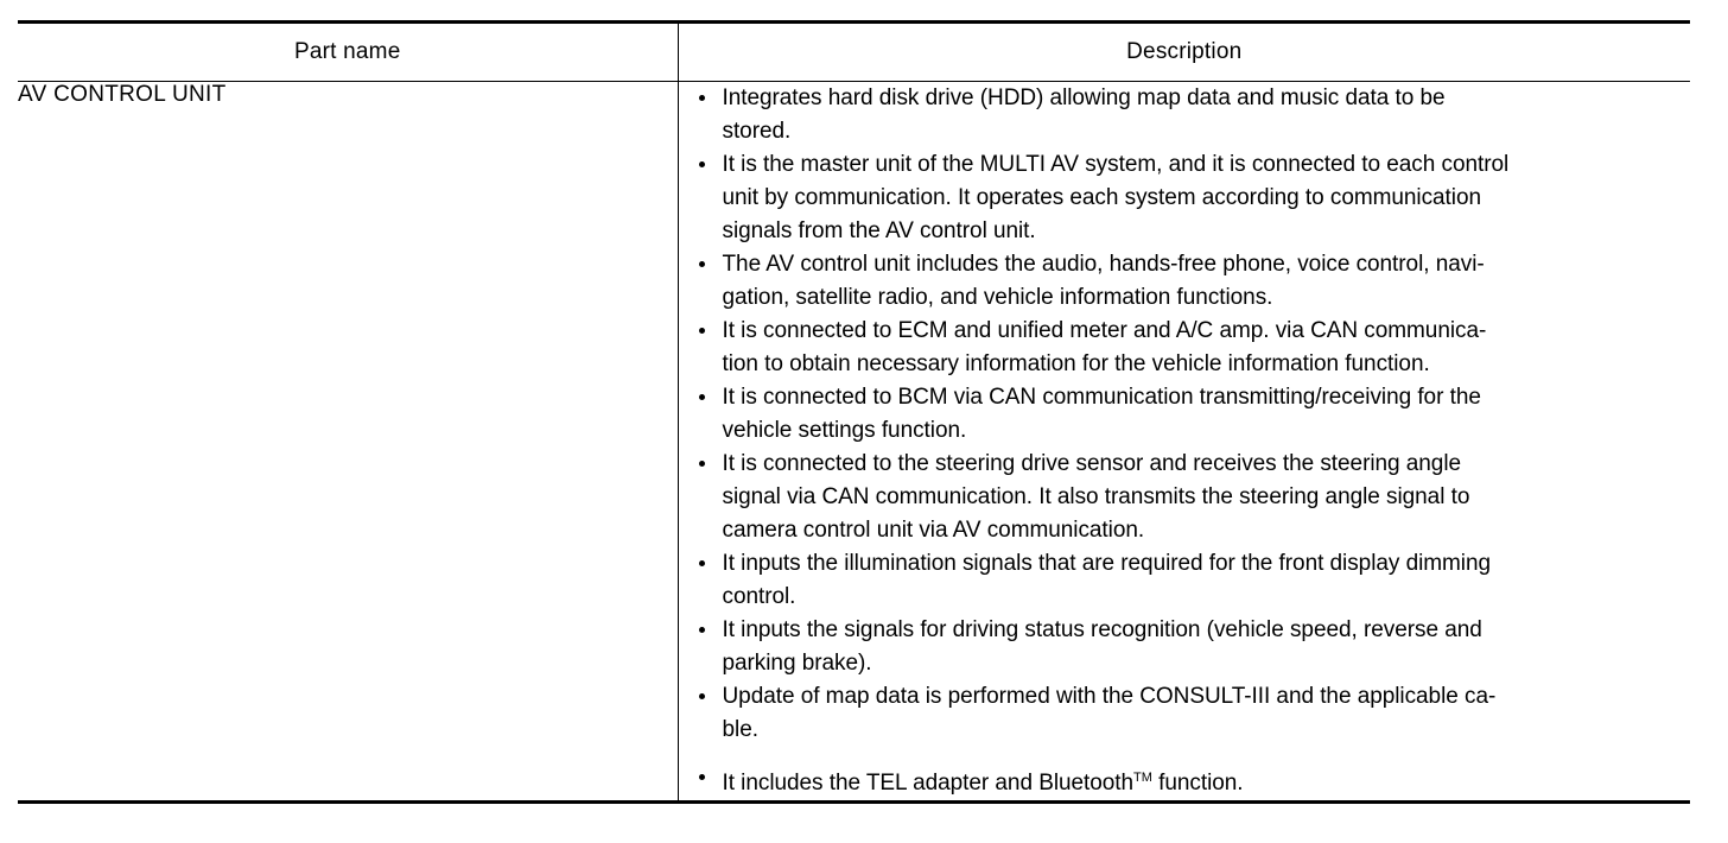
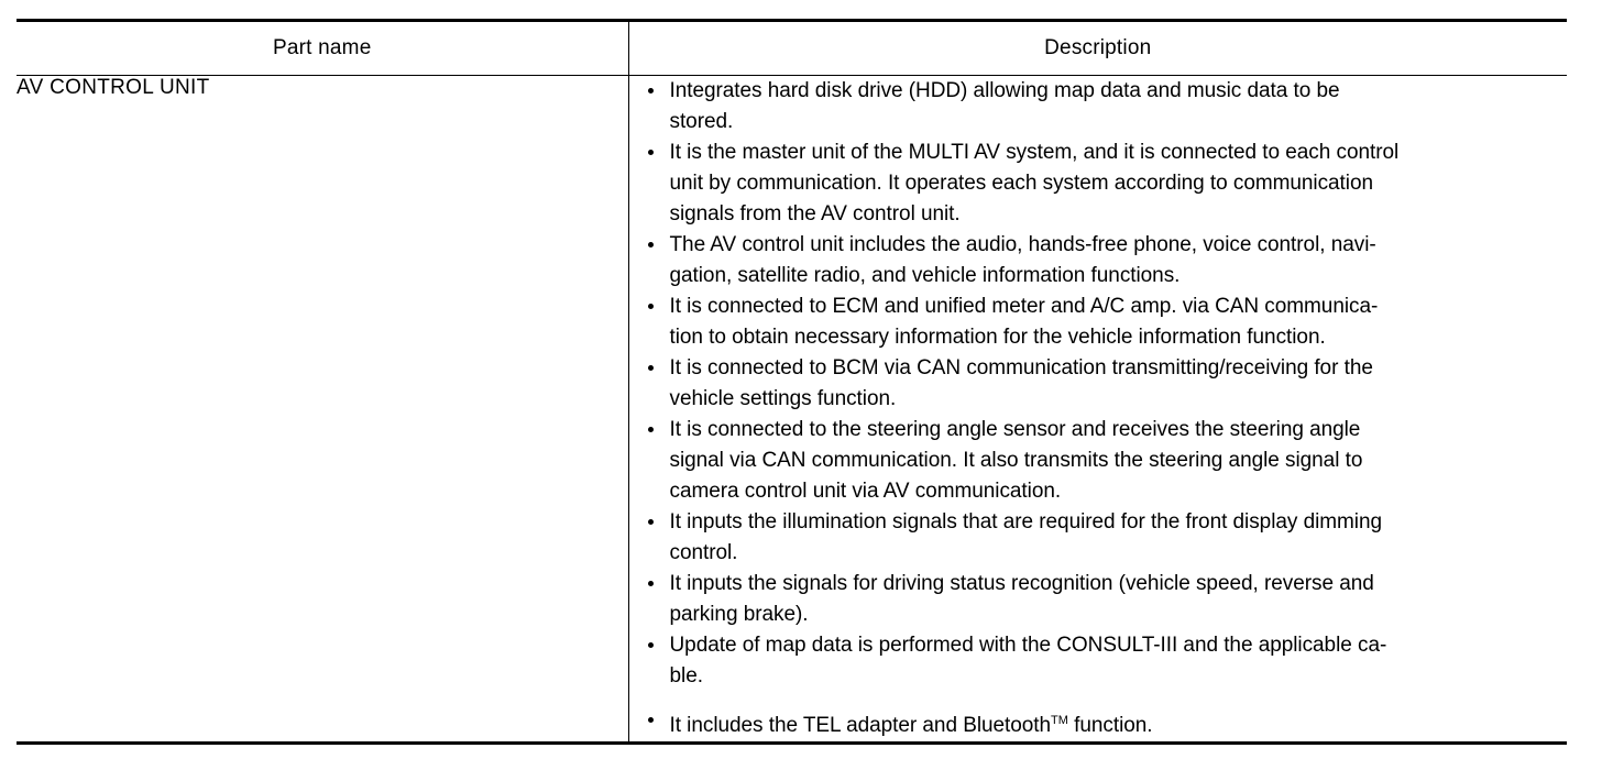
  Part name	Description
- AV CONTROL UNIT	Integrates hard disk drive (HDD) allowing map data and music data to be stored. It is the master unit of the MULTI AV system, and it is connected to each control unit by communication. It operates each system according to communication signals from the AV control unit. The AV control unit includes the audio, hands-free phone, voice control, navi- gation, satellite radio, and vehicle information functions. It is connected to ECM and unified meter and A/C amp. via CAN communica- tion to obtain necessary information for the vehicle information function. It is connected to BCM via CAN communication transmitting/receiving for the vehicle settings function. It is connected to the steering drive sensor and receives the steering angle signal via CAN communication. It also transmits the steering angle signal to camera control unit via AV communication. It inputs the illumination signals that are required for the front display dimming control. It inputs the signals for driving status recognition (vehicle speed, reverse and parking brake). Update of map data is performed with the CONSULT-III and the applicable ca- ble. It includes the TEL adapter and BluetoothTM function.
+ AV CONTROL UNIT	Integrates hard disk drive (HDD) allowing map data and music data to be stored. It is the master unit of the MULTI AV system, and it is connected to each control unit by communication. It operates each system according to communication signals from the AV control unit. The AV control unit includes the audio, hands-free phone, voice control, navi- gation, satellite radio, and vehicle information functions. It is connected to ECM and unified meter and A/C amp. via CAN communica- tion to obtain necessary information for the vehicle information function. It is connected to BCM via CAN communication transmitting/receiving for the vehicle settings function. It is connected to the steering angle sensor and receives the steering angle signal via CAN communication. It also transmits the steering angle signal to camera control unit via AV communication. It inputs the illumination signals that are required for the front display dimming control. It inputs the signals for driving status recognition (vehicle speed, reverse and parking brake). Update of map data is performed with the CONSULT-III and the applicable ca- ble. It includes the TEL adapter and BluetoothTM function.
